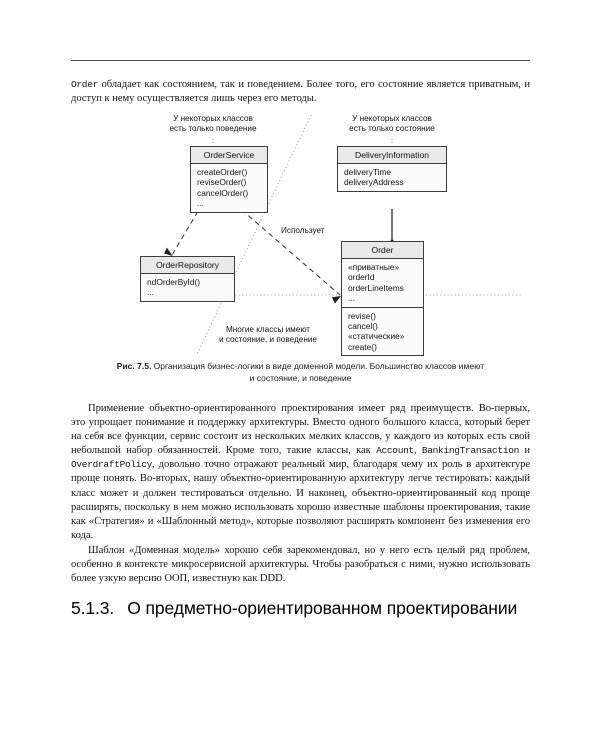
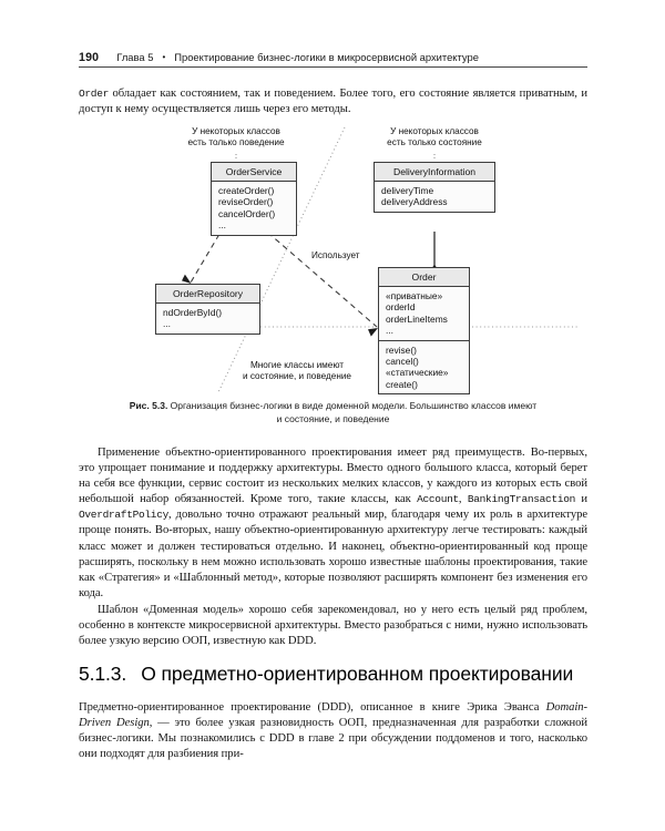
+ 190
+ Глава 5
+ •
+ Проектирование бизнес-логики в микросервисной архитектуре
  Order обладает как состоянием, так и поведением. Более того, его состояние является приватным, и доступ к нему осуществляется лишь через его методы.
  У некоторых классов
  есть только поведение
  У некоторых классов
  есть только состояние
  Многие классы имеют
  и состояние, и поведение
  Использует
  OrderService
  createOrder()
  reviseOrder()
  cancelOrder()
  ...
  DeliveryInformation
  deliveryTime
  deliveryAddress
  OrderRepository
  ndOrderById()
  ...
  Order
  «приватные»
  orderId
  orderLineItems
  ...
  revise()
  cancel()
  «статические»
  create()
- Рис. 7.5. Организация бизнес-логики в виде доменной модели. Большинство классов имеют
+ Рис. 5.3. Организация бизнес-логики в виде доменной модели. Большинство классов имеют
  и состояние, и поведение
  Применение объектно-ориентированного проектирования имеет ряд преимуществ. Во-первых, это упрощает понимание и поддержку архитектуры. Вместо одного большого класса, который берет на себя все функции, сервис состоит из нескольких мелких классов, у каждого из которых есть свой небольшой набор обязанностей. Кроме того, такие классы, как Account, BankingTransaction и OverdraftPolicy, довольно точно отражают реальный мир, благодаря чему их роль в архитектуре проще понять. Во-вторых, нашу объектно-ориентированную архитектуру легче тестировать: каждый класс может и должен тестироваться отдельно. И наконец, объектно-ориентированный код проще расширять, поскольку в нем можно использовать хорошо известные шаблоны проектирования, такие как «Стратегия» и «Шаблонный метод», которые позволяют расширять компонент без изменения его кода.
- Шаблон «Доменная модель» хорошо себя зарекомендовал, но у него есть целый ряд проблем, особенно в контексте микросервисной архитектуры. Чтобы разобраться с ними, нужно использовать более узкую версию ООП, известную как DDD.
+ Шаблон «Доменная модель» хорошо себя зарекомендовал, но у него есть целый ряд проблем, особенно в контексте микросервисной архитектуры. Вместо разобраться с ними, нужно использовать более узкую версию ООП, известную как DDD.
  5.1.3. О предметно-ориентированном проектировании
+ Предметно-ориентированное проектирование (DDD), описанное в книге Эрика Эванса Domain-Driven Design, — это более узкая разновидность ООП, предназначенная для разработки сложной бизнес-логики. Мы познакомились с DDD в главе 2 при обсуждении поддоменов и того, насколько они подходят для разбиения при-
